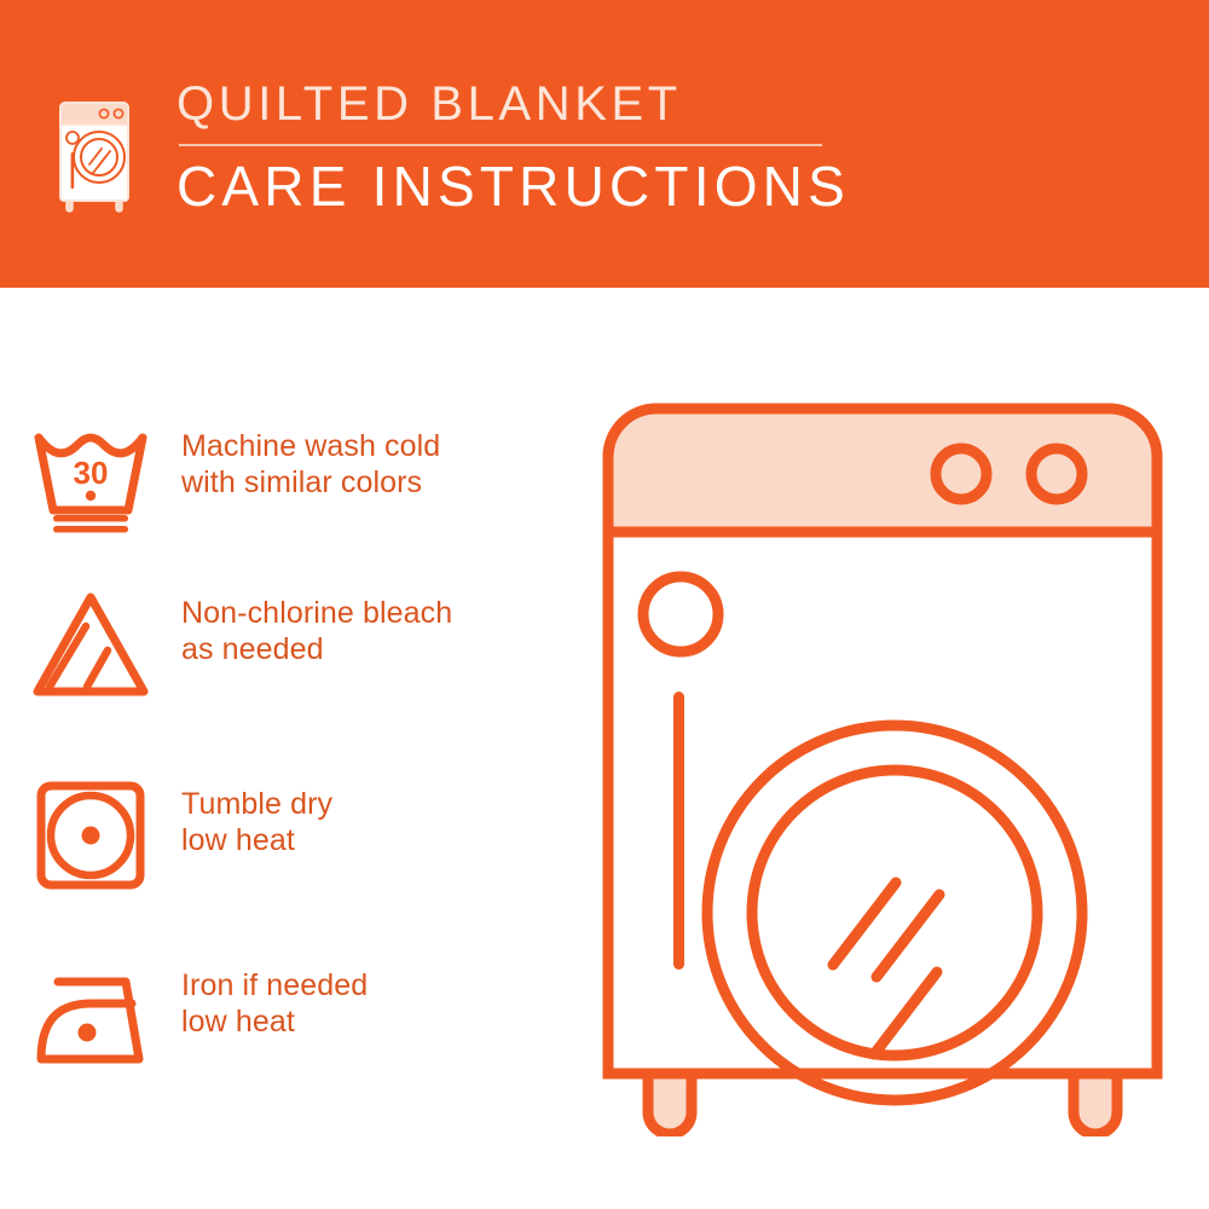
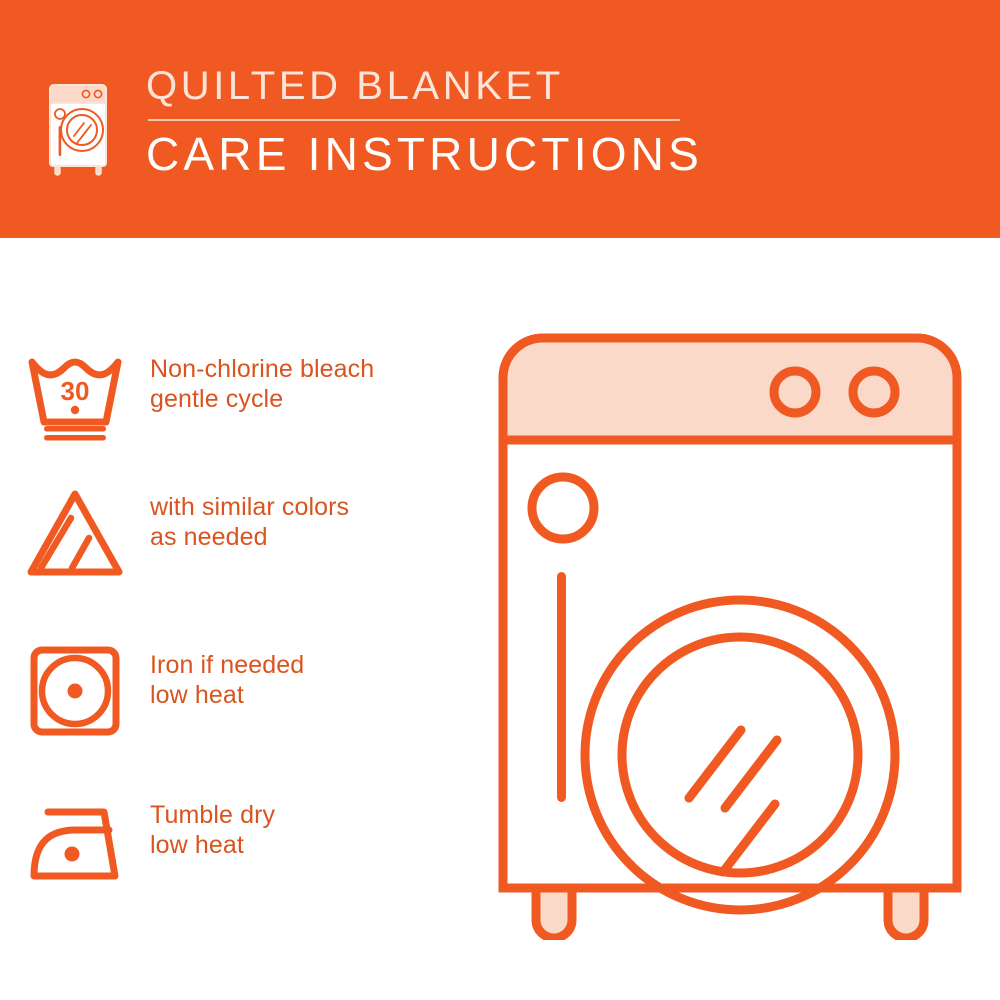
  QUILTED BLANKET
  CARE INSTRUCTIONS
  30
- Machine wash cold
- with similar colors
+ Non-chlorine bleach
+ gentle cycle
- Non-chlorine bleach
+ with similar colors
  as needed
- Tumble dry
+ Iron if needed
  low heat
- Iron if needed
+ Tumble dry
  low heat
